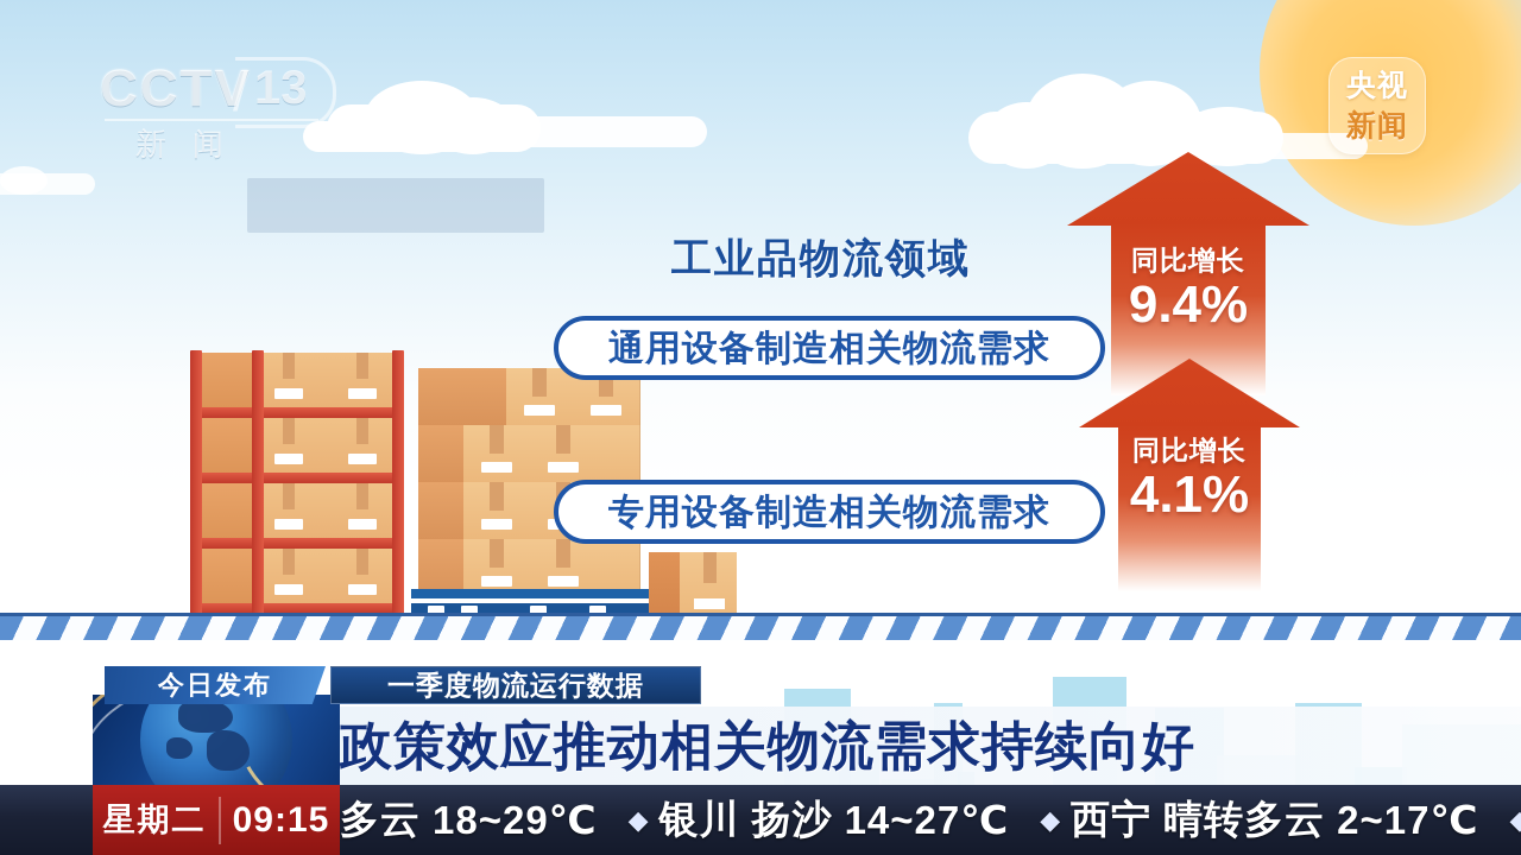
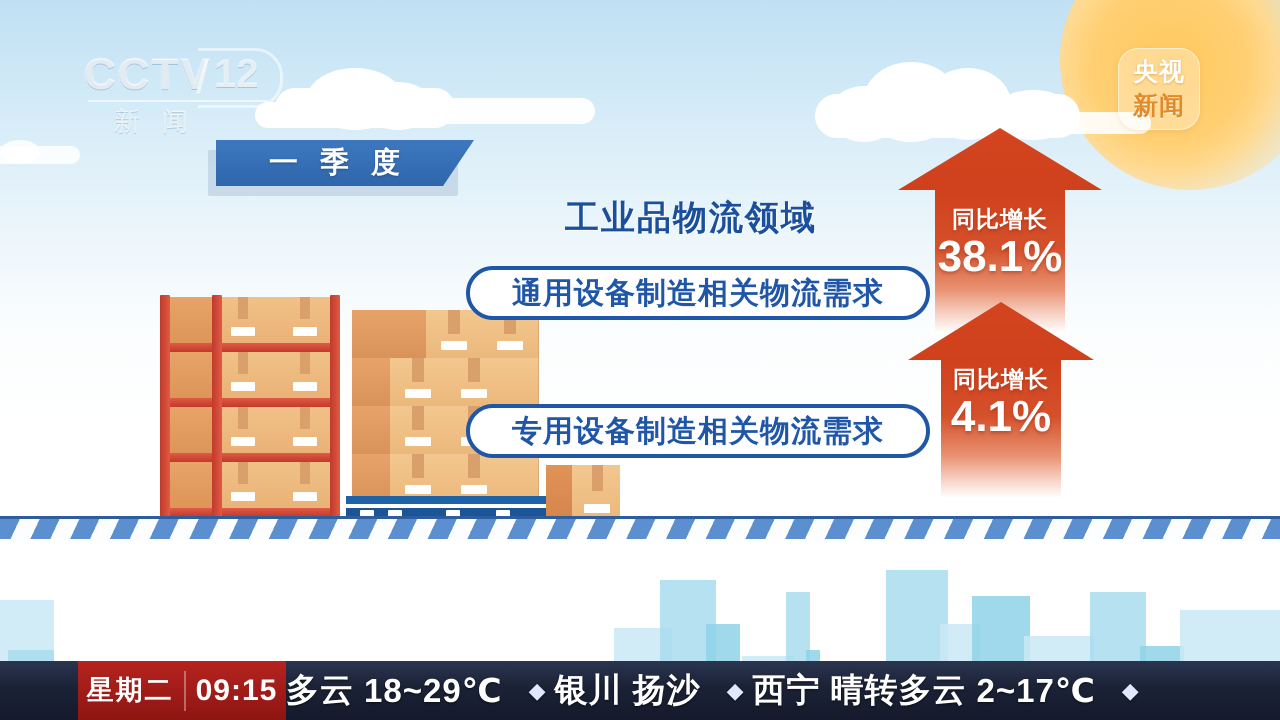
  CCTV
  /
- 13
+ 12
  新闻
  央视
  新闻
+ 一 季 度
  工业品物流领域
  同比增长
- 9.4%
+ 38.1%
  同比增长
  4.1%
  通用设备制造相关物流需求
  专用设备制造相关物流需求
- 今日发布
- 一季度物流运行数据
- 政策效应推动相关物流需求持续向好
  星期二
  09:15
  多云
  18~29℃
  ◆
  银川
  扬沙
- 14~27℃
  ◆
  西宁
  晴转多云
  2~17℃
  ◆
